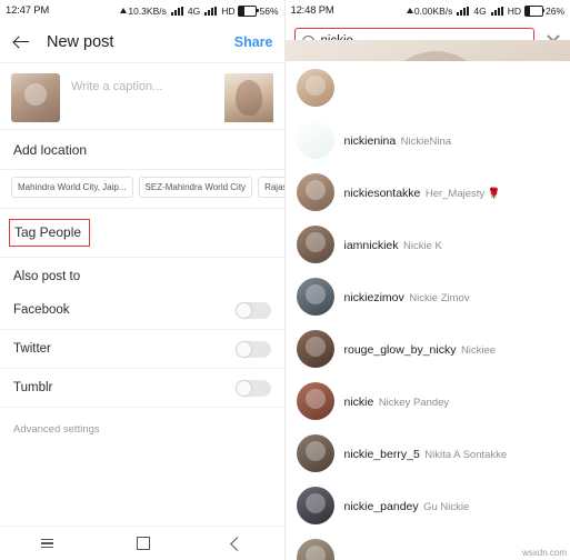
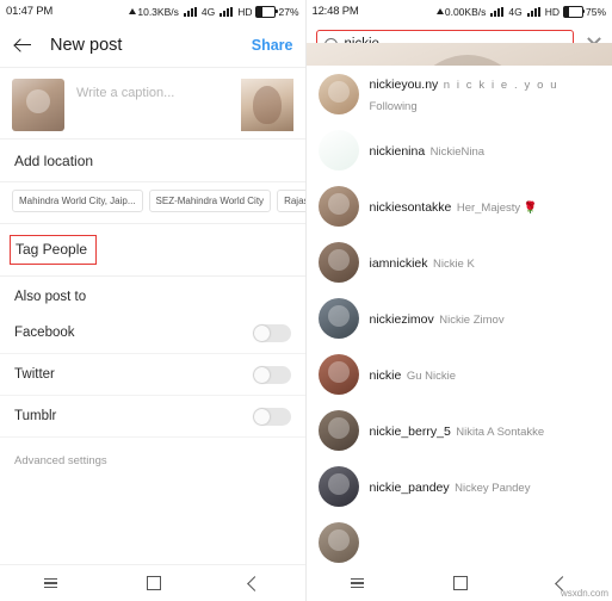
- 12:47 PM
+ 01:47 PM
  10.3KB/s
  4G
  HD
- 56%
+ 27%
  New post
  Share
  Write a caption...
  Add location
  Mahindra World City, Jaip...
  SEZ-Mahindra World City
  Tag People
  Also post to
  Facebook
  Twitter
  Tumblr
  Advanced settings
  12:48 PM
  0.00KB/s
  4G
  HD
- 26%
+ 75%
+ nickieyou.ny n i c k i e . y o u Following
  nickienina NickieNina
  nickiesontakke Her_Majesty 🌹
  iamnickiek Nickie K
  nickiezimov Nickie Zimov
- rouge_glow_by_nicky Nickiee
- nickie Nickey Pandey
+ nickie Gu Nickie
  nickie_berry_5 Nikita A Sontakke
- nickie_pandey Gu Nickie
+ nickie_pandey Nickey Pandey
  wsxdn.com
